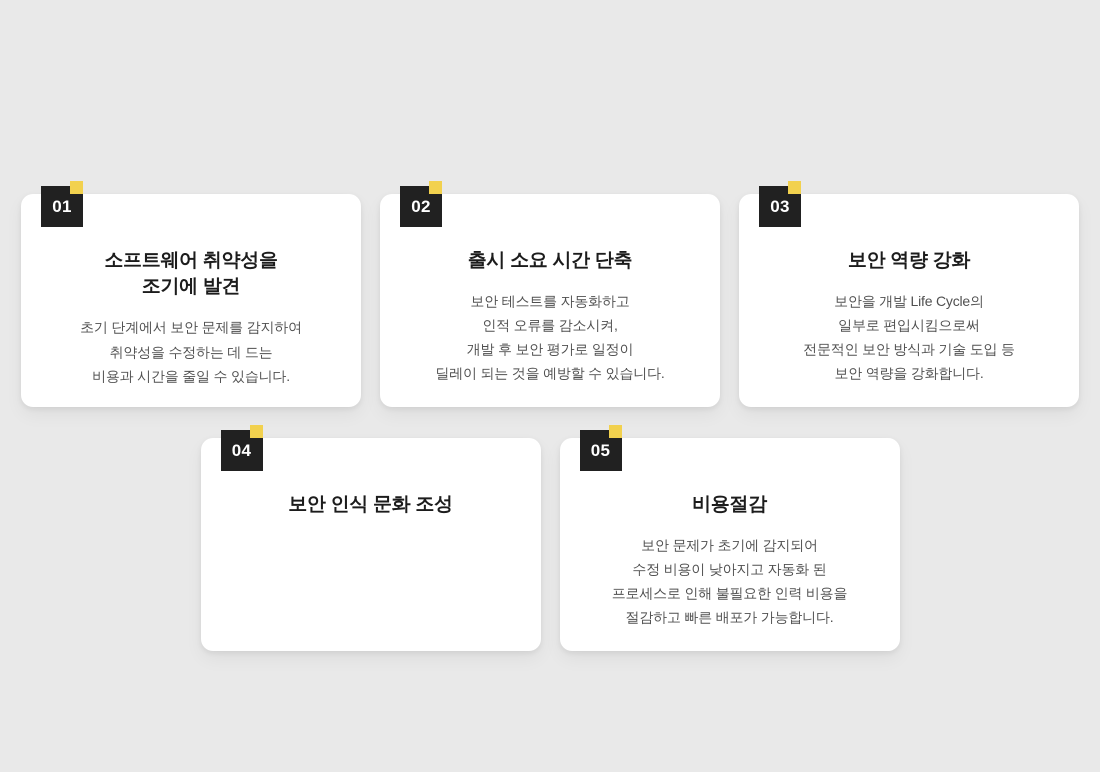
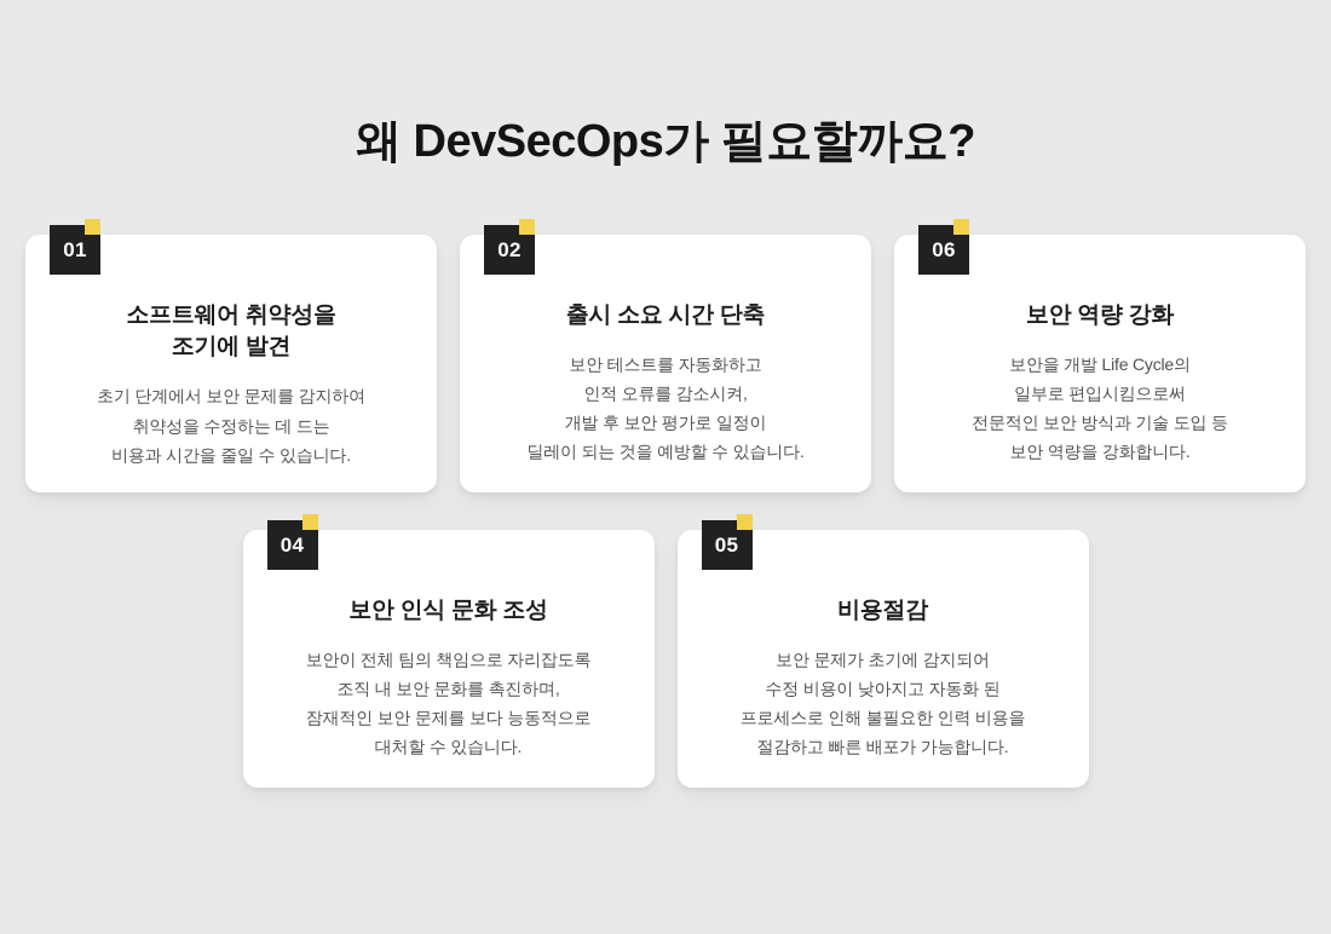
+ 왜 DevSecOps가 필요할까요?
  01
  소프트웨어 취약성을
  조기에 발견
  초기 단계에서 보안 문제를 감지하여
  취약성을 수정하는 데 드는
  비용과 시간을 줄일 수 있습니다.
  02
  출시 소요 시간 단축
  보안 테스트를 자동화하고
  인적 오류를 감소시켜,
  개발 후 보안 평가로 일정이
  딜레이 되는 것을 예방할 수 있습니다.
- 03
+ 06
  보안 역량 강화
  보안을 개발 Life Cycle의
  일부로 편입시킴으로써
  전문적인 보안 방식과 기술 도입 등
  보안 역량을 강화합니다.
  04
  보안 인식 문화 조성
+ 보안이 전체 팀의 책임으로 자리잡도록
+ 조직 내 보안 문화를 촉진하며,
+ 잠재적인 보안 문제를 보다 능동적으로
+ 대처할 수 있습니다.
  05
  비용절감
  보안 문제가 초기에 감지되어
  수정 비용이 낮아지고 자동화 된
  프로세스로 인해 불필요한 인력 비용을
  절감하고 빠른 배포가 가능합니다.
